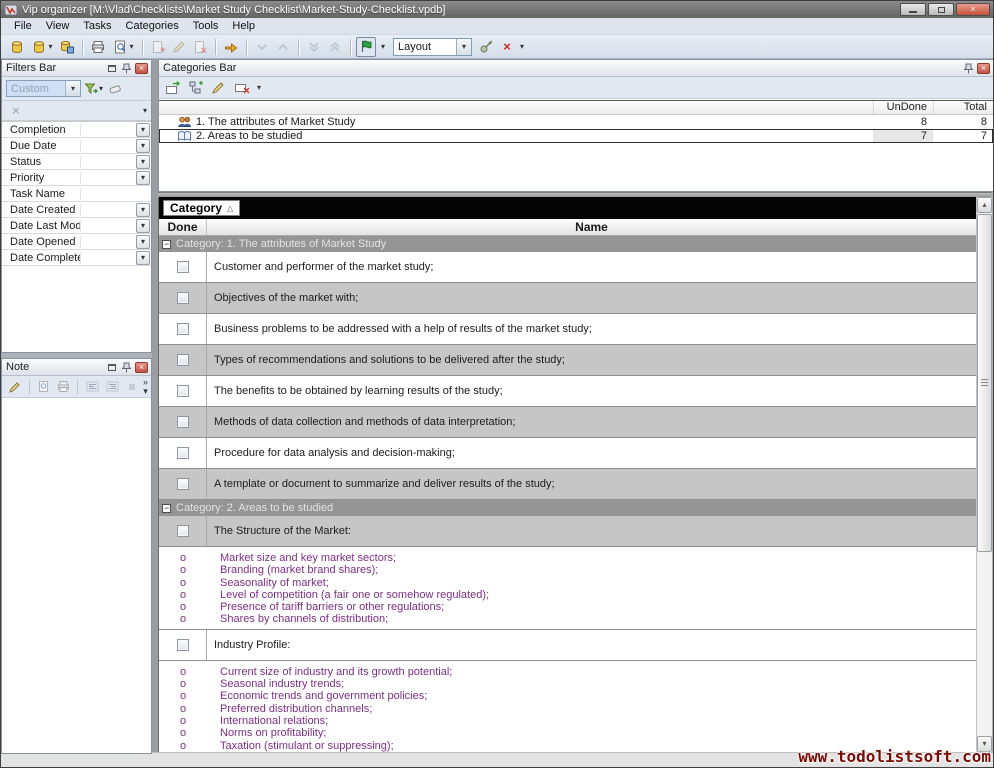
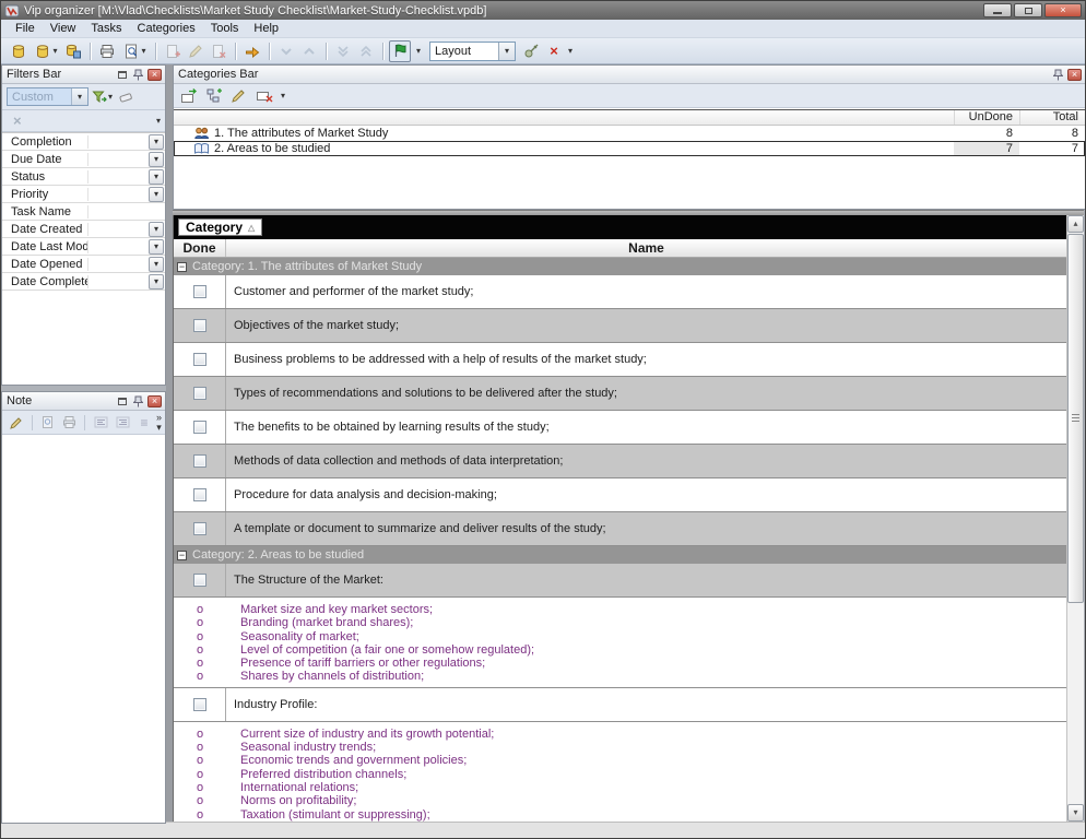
  Vip organizer [M:\Vlad\Checklists\Market Study Checklist\Market-Study-Checklist.vpdb]
  ×
  File
  View
  Tasks
  Categories
  Tools
  Help
  ▾
  ▾
  ▾
  Layout
  ▾
  ×
  ▾
  Filters Bar
  ×
  Custom
  ▾
  ▾
  ×
  ▾
  Completion
  ▾
  Due Date
  ▾
  Status
  ▾
  Priority
  ▾
  Task Name
  Date Created
  ▾
  ▾
  Date Opened
  ▾
  Date Complete
  ▾
  Note
  ×
  ≡
  »
  ▾
  Categories Bar
  ×
  ▾
  UnDone
  Total
  1. The attributes of Market Study
  8
  8
  2. Areas to be studied
  7
  7
  Category
  △
  Done
  Name
  −
  Category: 1. The attributes of Market Study
  Customer and performer of the market study;
- Objectives of the market with;
+ Objectives of the market study;
  Business problems to be addressed with a help of results of the market study;
  Types of recommendations and solutions to be delivered after the study;
  The benefits to be obtained by learning results of the study;
  Methods of data collection and methods of data interpretation;
  Procedure for data analysis and decision-making;
  A template or document to summarize and deliver results of the study;
  −
  Category: 2. Areas to be studied
  The Structure of the Market:
  o
  Market size and key market sectors;
  o
  Branding (market brand shares);
  o
  Seasonality of market;
  o
  Level of competition (a fair one or somehow regulated);
  o
  Presence of tariff barriers or other regulations;
  o
  Shares by channels of distribution;
  Industry Profile:
  o
  Current size of industry and its growth potential;
  o
  Seasonal industry trends;
  o
  Economic trends and government policies;
  o
  Preferred distribution channels;
  o
  International relations;
  o
  Norms on profitability;
  o
  Taxation (stimulant or suppressing);
  ▴
  ▾
- www.todolistsoft.com
